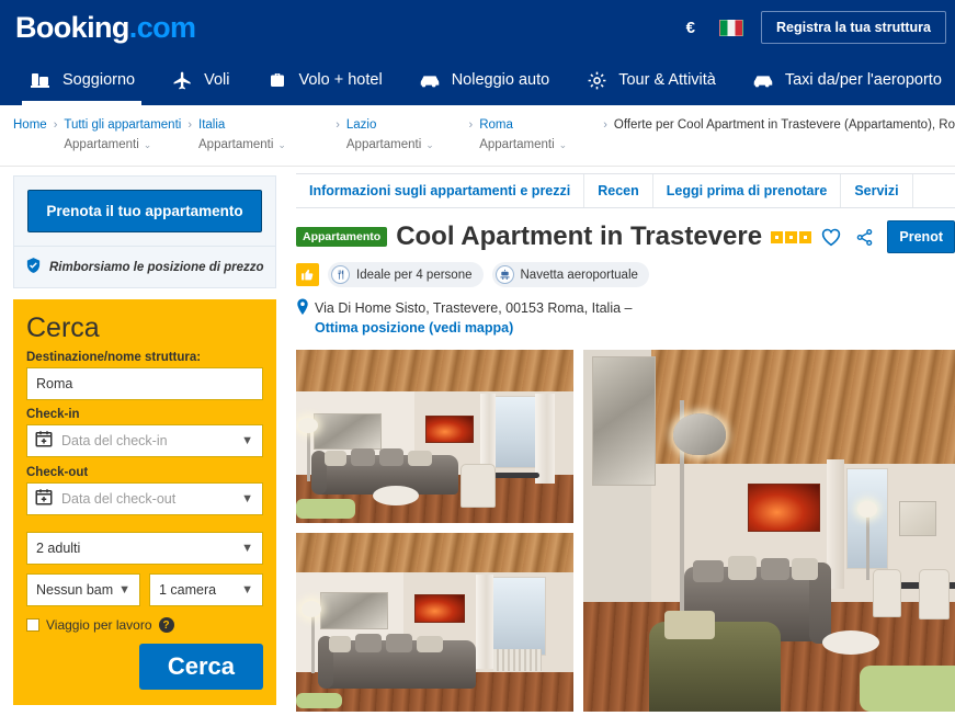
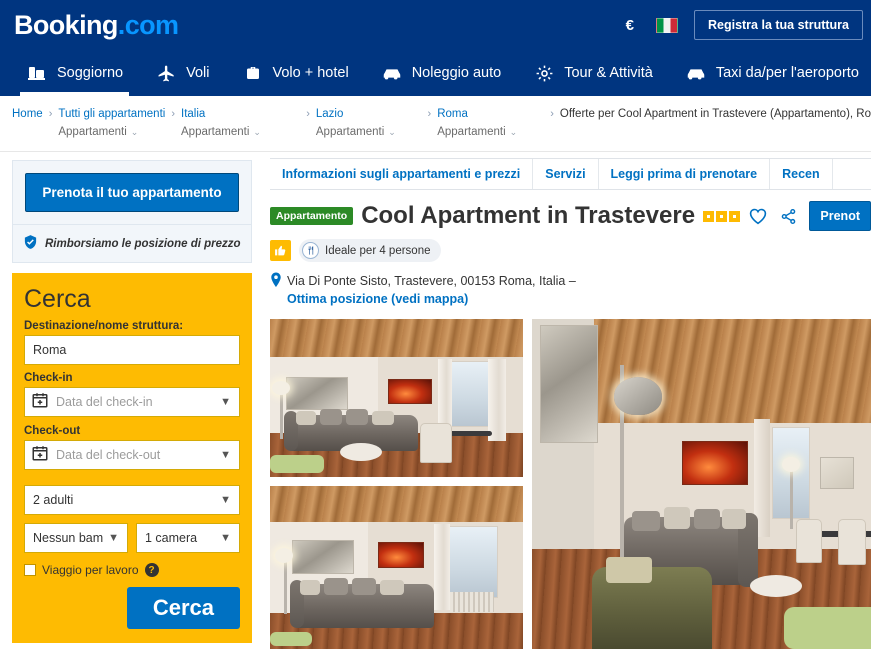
  Booking.com
  €
  Registra la tua struttura
  Soggiorno
  Voli
  Volo + hotel
  Noleggio auto
  Tour & Attività
  Taxi da/per l'aeroporto
  Home
  ›
  Tutti gli appartamenti
  Appartamenti ⌄
  ›
  Italia
  Appartamenti ⌄
  ›
  Lazio
  Appartamenti ⌄
  ›
  Roma
  Appartamenti ⌄
  ›
  Offerte per Cool Apartment in Trastevere (Appartamento), Ro
  Prenota il tuo appartamento
  Rimborsiamo le posizione di prezzo
  Cerca
  Destinazione/nome struttura:
  Roma
  Check-in
  Data del check-in
  ▼
  Check-out
  Data del check-out
  ▼
  2 adulti
  ▼
  Nessun bam
  ▼
  1 camera
  ▼
  Viaggio per lavoro
  ?
  Cerca
  Informazioni sugli appartamenti e prezzi
- Recen
+ Servizi
  Leggi prima di prenotare
- Servizi
+ Recen
  Appartamento
  Cool Apartment in Trastevere
  Prenot
  Ideale per 4 persone
- Navetta aeroportuale
- Via Di Home Sisto, Trastevere, 00153 Roma, Italia –
+ Via Di Ponte Sisto, Trastevere, 00153 Roma, Italia –
  Ottima posizione (vedi mappa)
